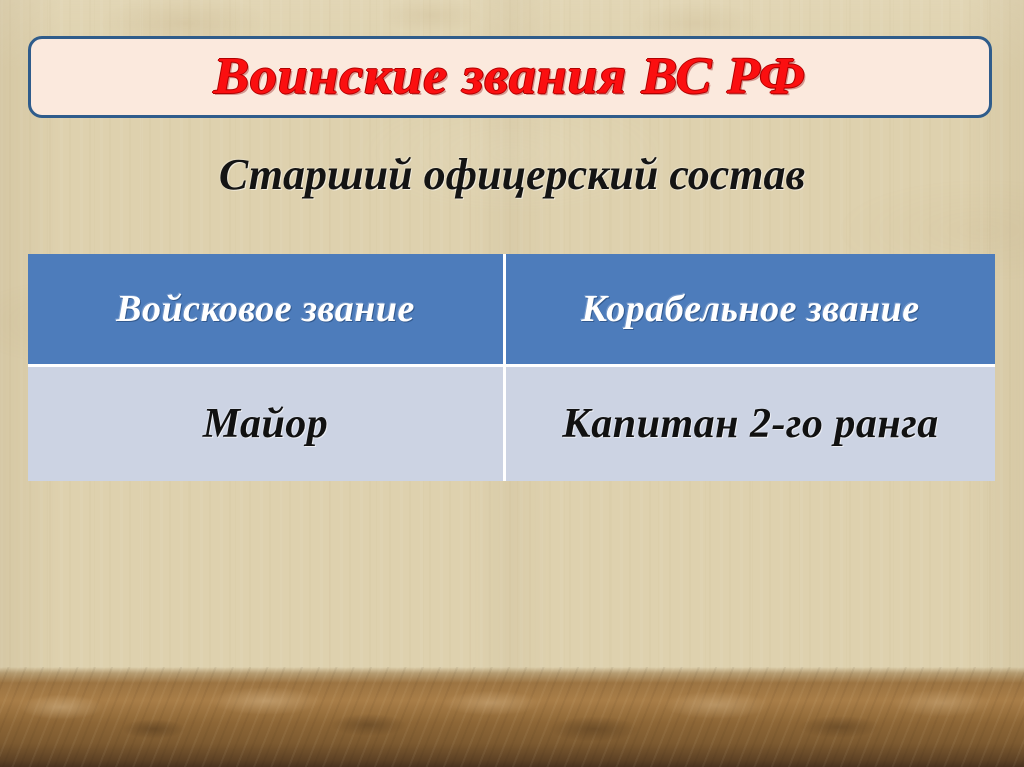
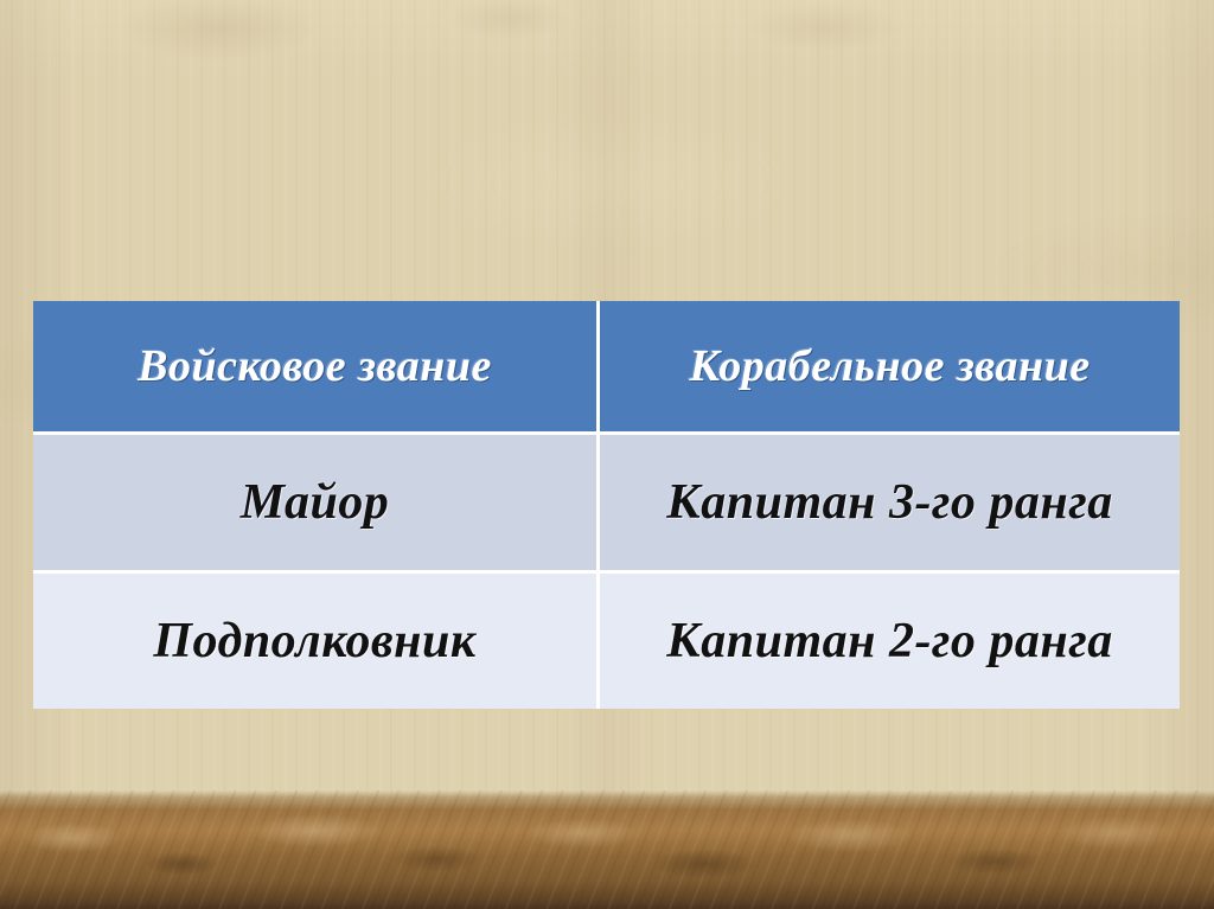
- Воинские звания ВС РФ
- Старший офицерский состав
  Войсковое звание	Корабельное звание
- Майор	Капитан 2-го ранга
+ Майор	Капитан 3-го ранга
+ Подполковник	Капитан 2-го ранга
